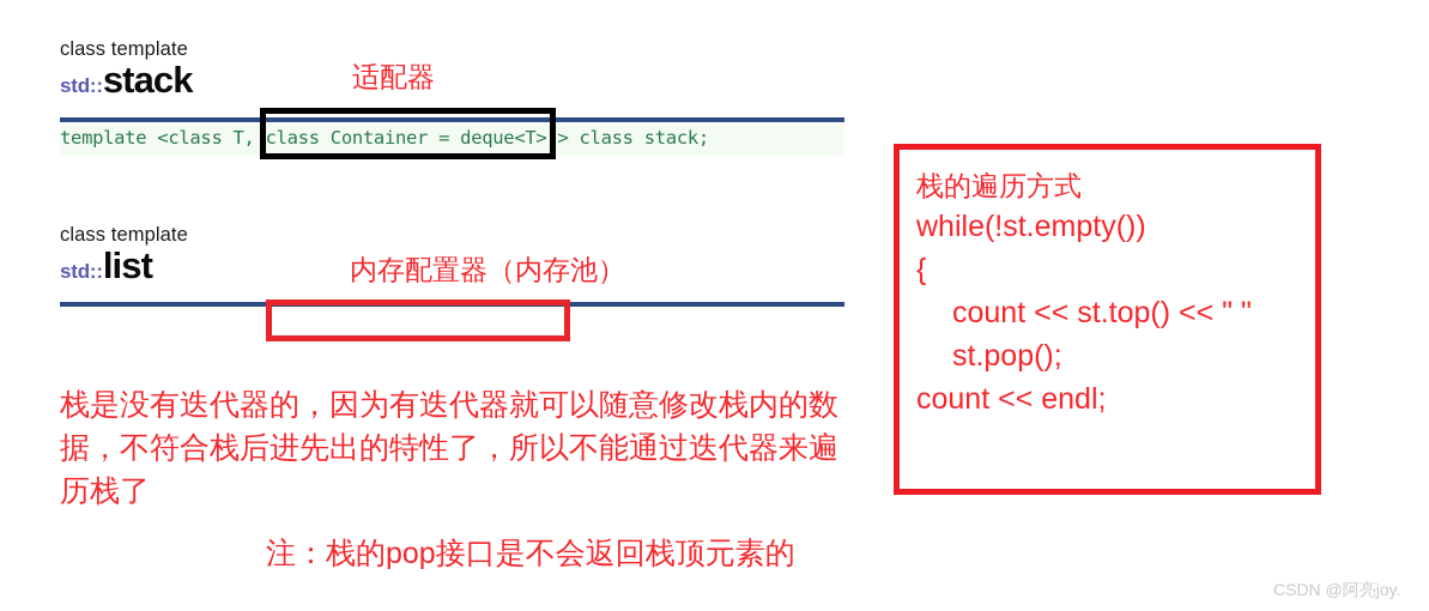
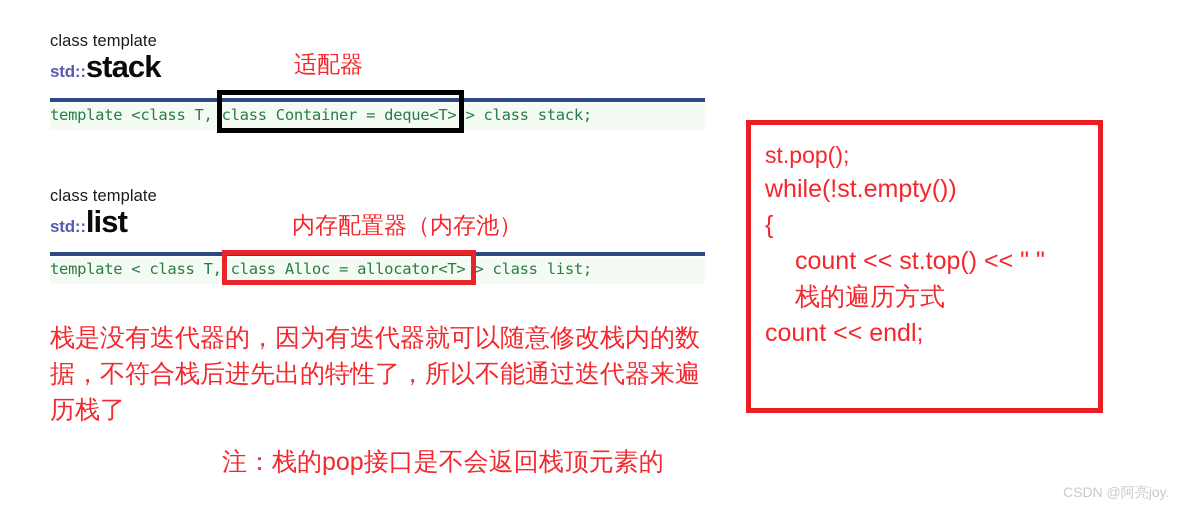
  class template
  std::stack
  适配器
  template <class T, class Container = deque<T> > class stack;
  class template
  std::list
  内存配置器（内存池）
+ template < class T, class Alloc = allocator<T> > class list;
  栈是没有迭代器的，因为有迭代器就可以随意修改栈内的数
  据，不符合栈后进先出的特性了，所以不能通过迭代器来遍
  历栈了
  注：栈的pop接口是不会返回栈顶元素的
- 栈的遍历方式
+ st.pop();
  while(!st.empty())
  {
  count << st.top() << " "
- st.pop();
+ 栈的遍历方式
  count << endl;
  CSDN @阿亮joy.
